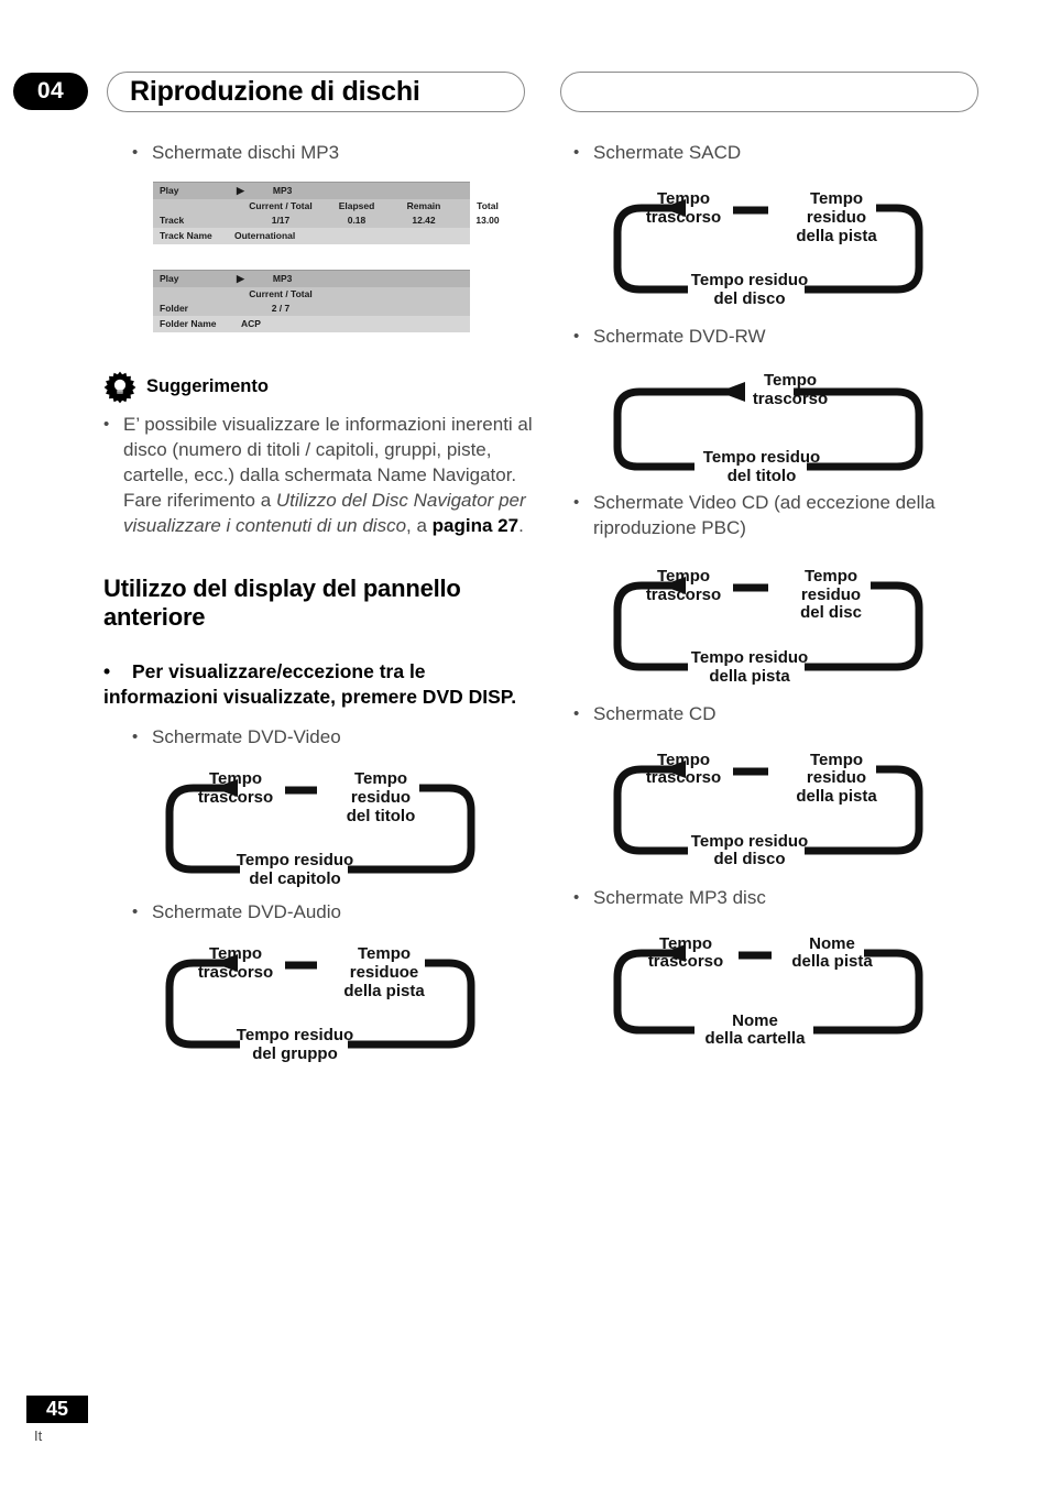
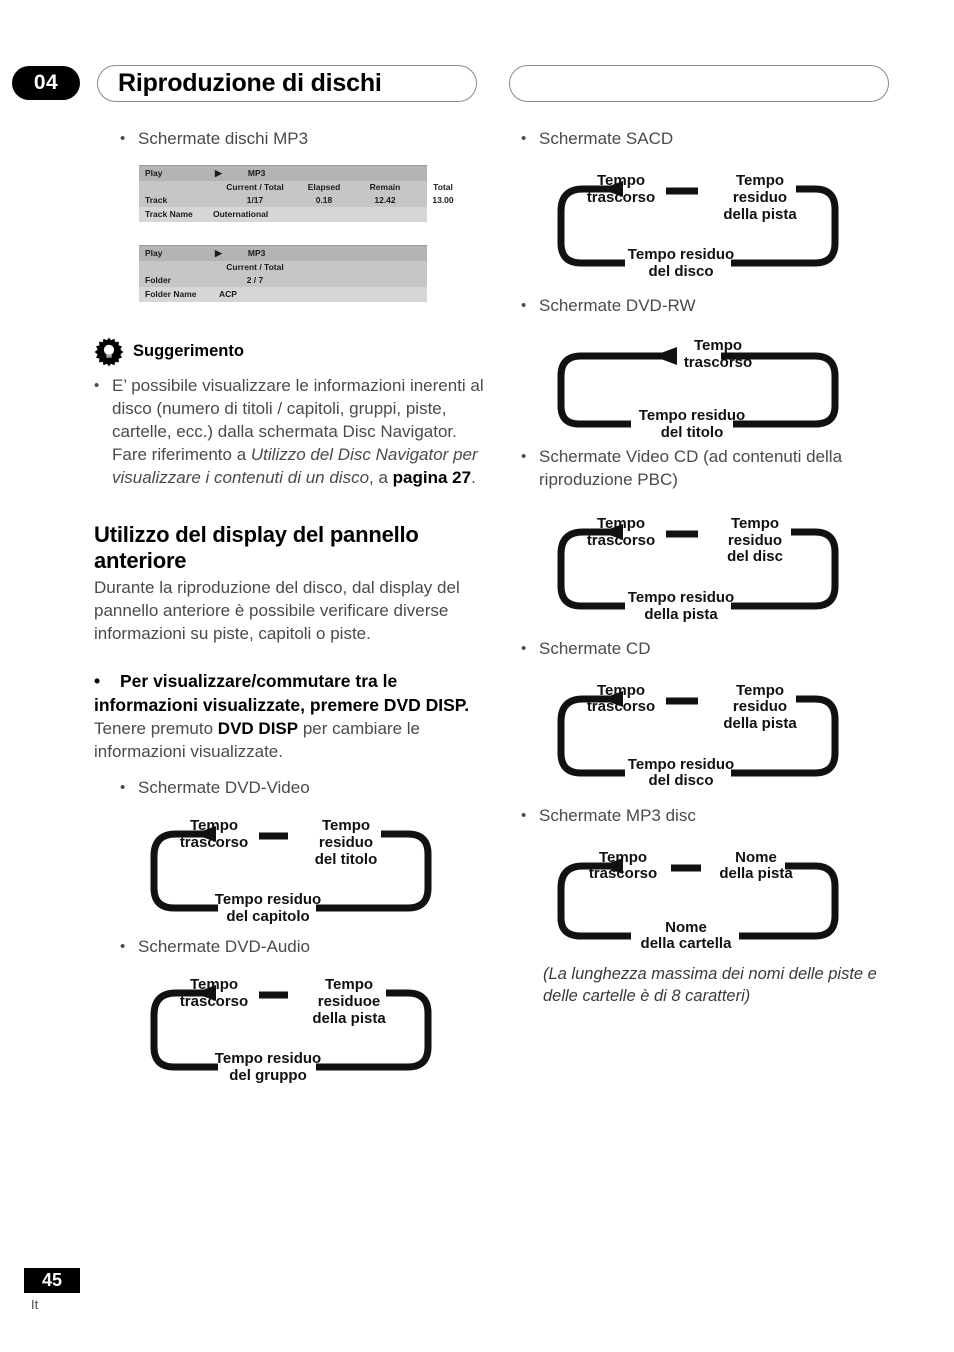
  04
  Riproduzione di dischi
  •
  Schermate dischi MP3
  Play
  ▶
  MP3
  Current / Total
  Elapsed
  Remain
  Total
  Track
  1/17
  0.18
  12.42
  13.00
  Track Name
  Outernational
  Play
  ▶
  MP3
  Current / Total
  Folder
  2 / 7
  Folder Name
  ACP
  Suggerimento
  •
- E’ possibile visualizzare le informazioni inerenti al disco (numero di titoli / capitoli, gruppi, piste, cartelle, ecc.) dalla schermata Name Navigator. Fare riferimento a Utilizzo del Disc Navigator per visualizzare i contenuti di un disco, a pagina 27.
+ E’ possibile visualizzare le informazioni inerenti al disco (numero di titoli / capitoli, gruppi, piste, cartelle, ecc.) dalla schermata Disc Navigator. Fare riferimento a Utilizzo del Disc Navigator per visualizzare i contenuti di un disco, a pagina 27.
  Utilizzo del display del pannello anteriore
+ Durante la riproduzione del disco, dal display del pannello anteriore è possibile verificare diverse informazioni su piste, capitoli o piste.
- • Per visualizzare/eccezione tra le informazioni visualizzate, premere DVD DISP.
+ • Per visualizzare/commutare tra le informazioni visualizzate, premere DVD DISP.
+ Tenere premuto DVD DISP per cambiare le informazioni visualizzate.
  •
  Schermate DVD-Video
  Tempo
  trascorso
  Tempo
  residuo
  del titolo
  Tempo residuo
  del capitolo
  •
  Schermate DVD-Audio
  Tempo
  trascorso
  Tempo
  residuoe
  della pista
  Tempo residuo
  del gruppo
  •
  Schermate SACD
  Tempo
  trascorso
  Tempo
  residuo
  della pista
  Tempo residuo
  del disco
  •
  Schermate DVD-RW
  Tempo
  trascorso
  Tempo residuo
  del titolo
  •
- Schermate Video CD (ad eccezione della riproduzione PBC)
+ Schermate Video CD (ad contenuti della riproduzione PBC)
  Tempo
  trascorso
  Tempo
  residuo
  del disc
  Tempo residuo
  della pista
  •
  Schermate CD
  Tempo
  trascorso
  Tempo
  residuo
  della pista
  Tempo residuo
  del disco
  •
  Schermate MP3 disc
  Tempo
  trascorso
  Nome
  della pista
  Nome
  della cartella
+ (La lunghezza massima dei nomi delle piste e delle cartelle è di 8 caratteri)
  45
  It
